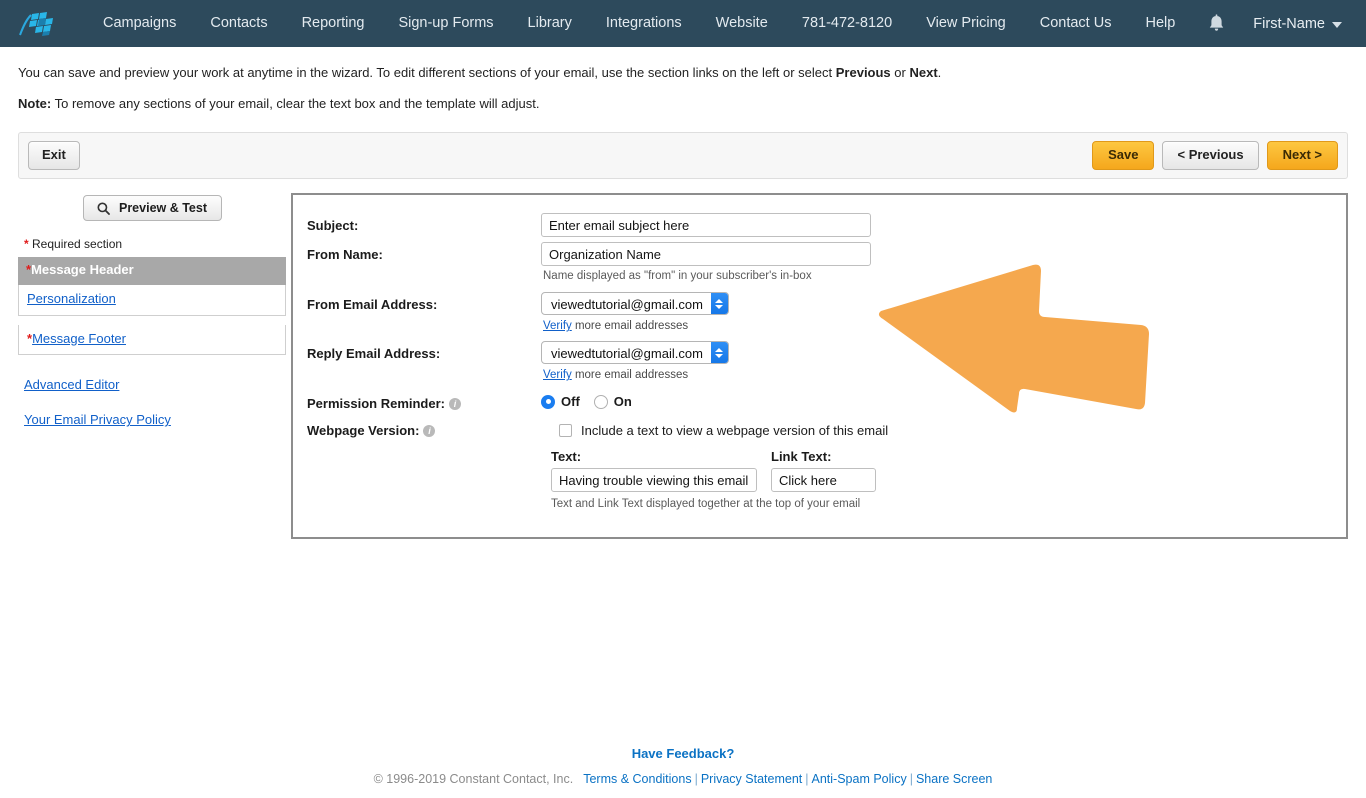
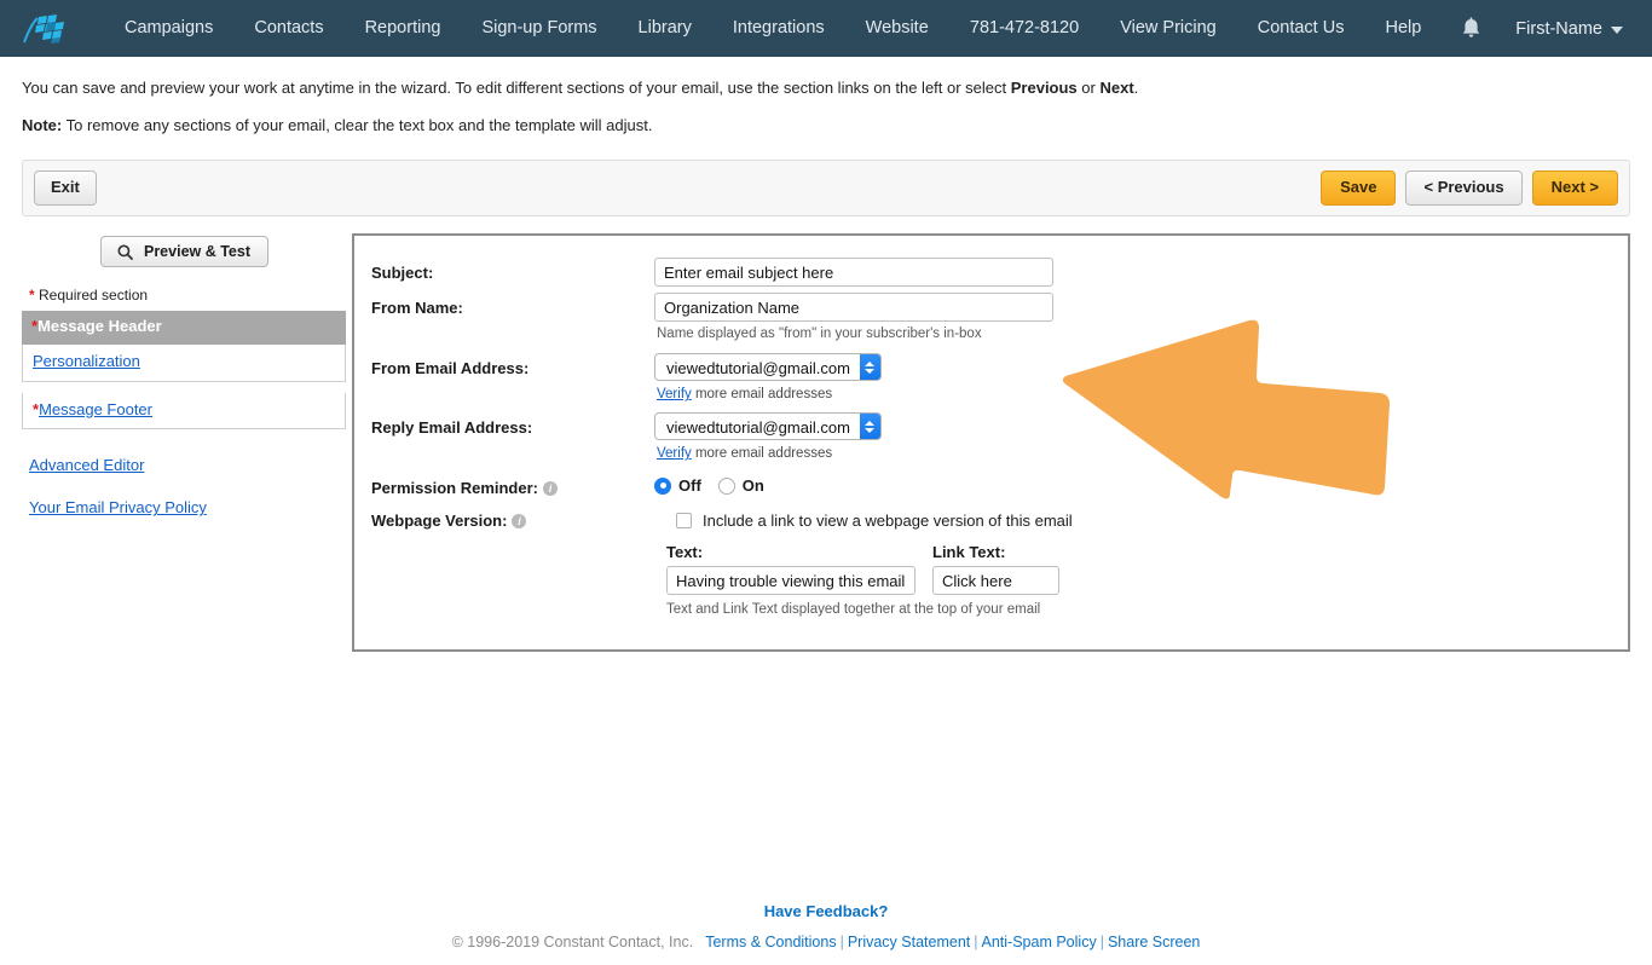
  Campaigns
  Contacts
  Reporting
  Sign-up Forms
  Library
  Integrations
  Website
  781-472-8120
  View Pricing
  Contact Us
  Help
  First-Name
  You can save and preview your work at anytime in the wizard. To edit different sections of your email, use the section links on the left or select Previous or Next.
  Note: To remove any sections of your email, clear the text box and the template will adjust.
  Exit
  Save
  < Previous
  Next >
  Preview & Test
  * Required section
  *Message Header
  Personalization
  *Message Footer
  Advanced Editor
  Your Email Privacy Policy
  Subject:
  Enter email subject here
  From Name:
  Organization Name
  Name displayed as "from" in your subscriber's in-box
  From Email Address:
  viewedtutorial@gmail.com
  Verify more email addresses
  Reply Email Address:
  viewedtutorial@gmail.com
  Verify more email addresses
  Permission Reminder:
  i
  Off
  On
  Webpage Version:
  i
- Include a text to view a webpage version of this email
+ Include a link to view a webpage version of this email
  Text:
  Having trouble viewing this email
  Link Text:
  Click here
  Text and Link Text displayed together at the top of your email
  Have Feedback?
  © 1996-2019 Constant Contact, Inc. Terms & Conditions | Privacy Statement | Anti-Spam Policy | Share Screen
